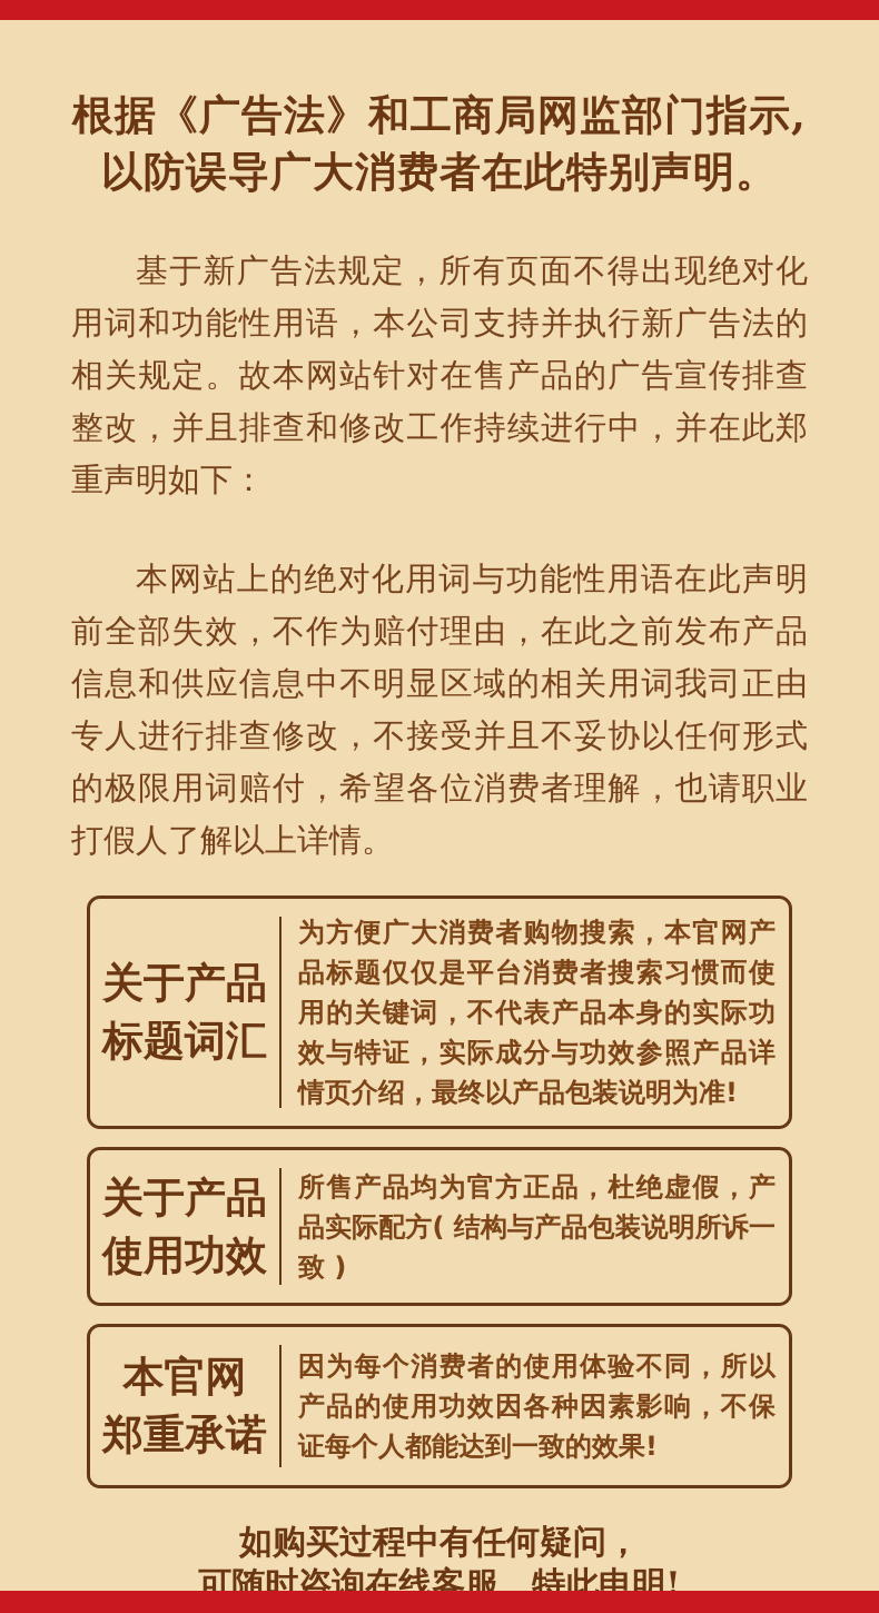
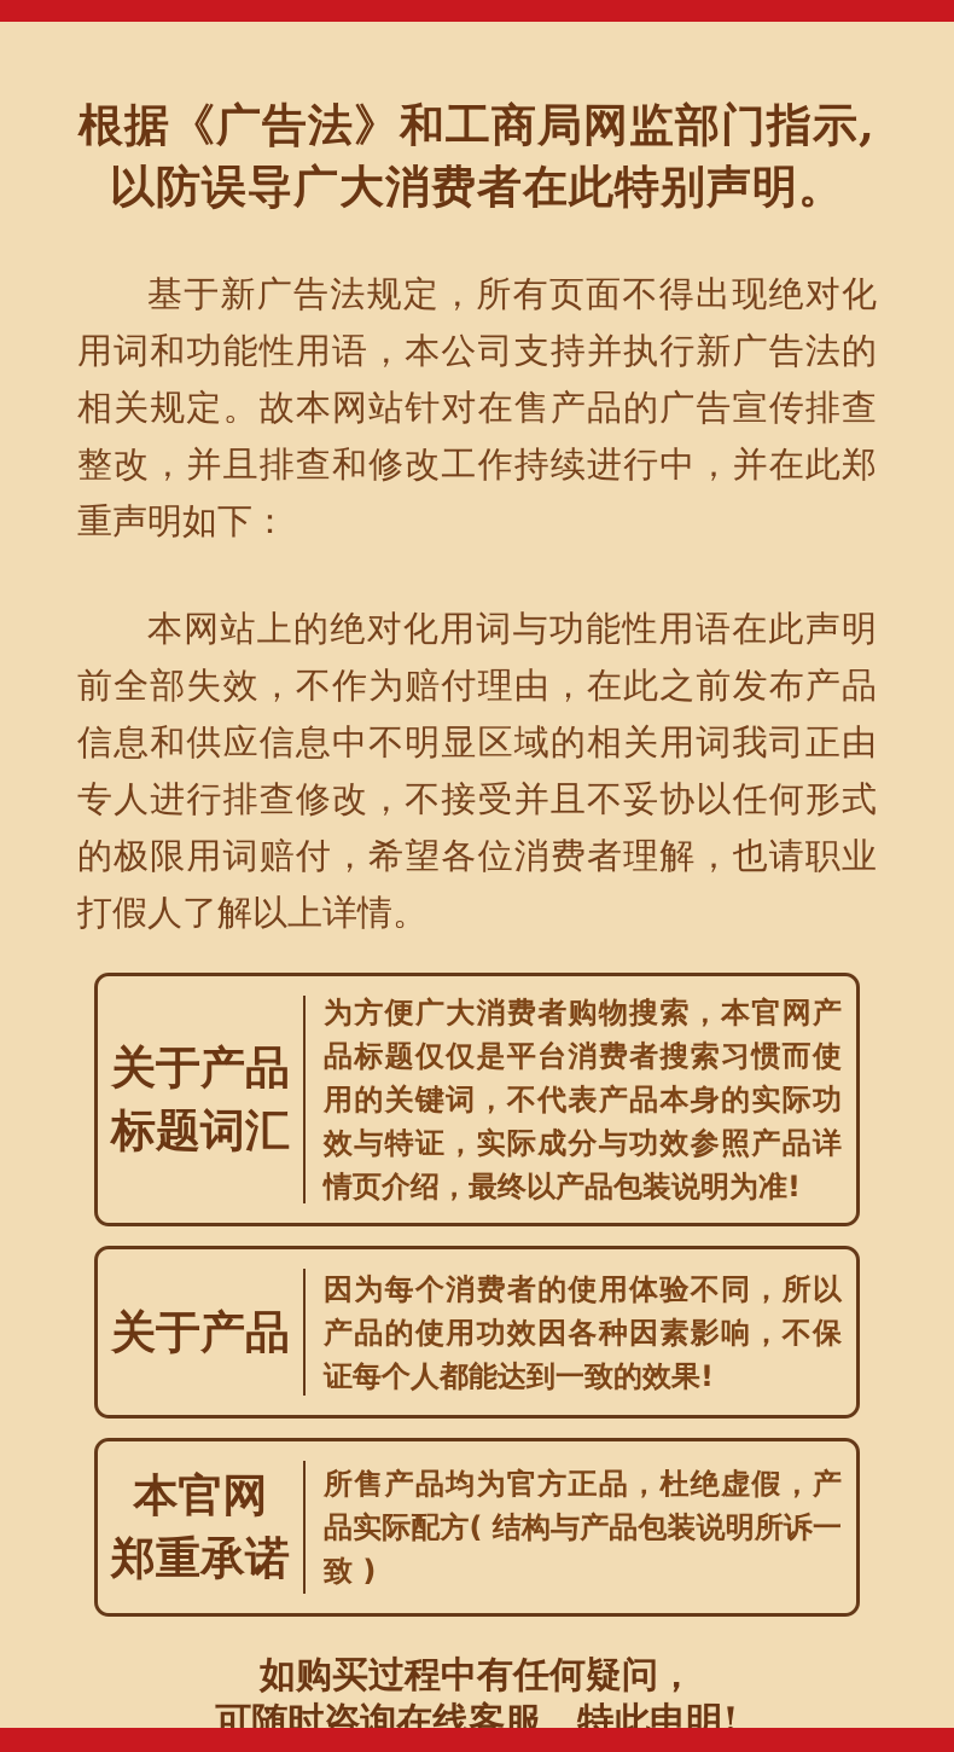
  根据《广告法》和工商局网监部门指示,
  以防误导广大消费者在此特别声明。
  基于新广告法规定，所有页面不得出现绝对化用词和功能性用语，本公司支持并执行新广告法的相关规定。故本网站针对在售产品的广告宣传排查整改，并且排查和修改工作持续进行中，并在此郑重声明如下：
  本网站上的绝对化用词与功能性用语在此声明前全部失效，不作为赔付理由，在此之前发布产品信息和供应信息中不明显区域的相关用词我司正由专人进行排查修改，不接受并且不妥协以任何形式的极限用词赔付，希望各位消费者理解，也请职业打假人了解以上详情。
  关于产品
  标题词汇
  为方便广大消费者购物搜索，本官网产品标题仅仅是平台消费者搜索习惯而使用的关键词，不代表产品本身的实际功效与特证，实际成分与功效参照产品详情页介绍，最终以产品包装说明为准!
  关于产品
- 使用功效
- 所售产品均为官方正品，杜绝虚假，产品实际配方( 结构与产品包装说明所诉一致 )
+ 因为每个消费者的使用体验不同，所以产品的使用功效因各种因素影响，不保证每个人都能达到一致的效果!
  本官网
  郑重承诺
- 因为每个消费者的使用体验不同，所以产品的使用功效因各种因素影响，不保证每个人都能达到一致的效果!
+ 所售产品均为官方正品，杜绝虚假，产品实际配方( 结构与产品包装说明所诉一致 )
  如购买过程中有任何疑问，
  可随时咨询在线客服，特此申明!
